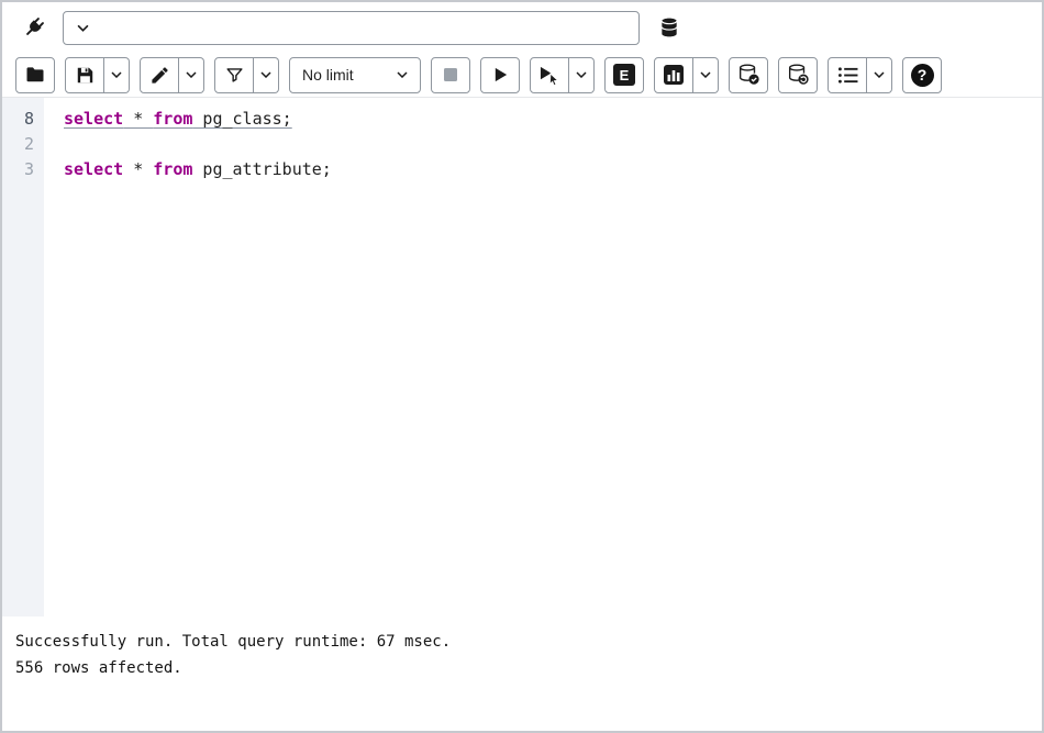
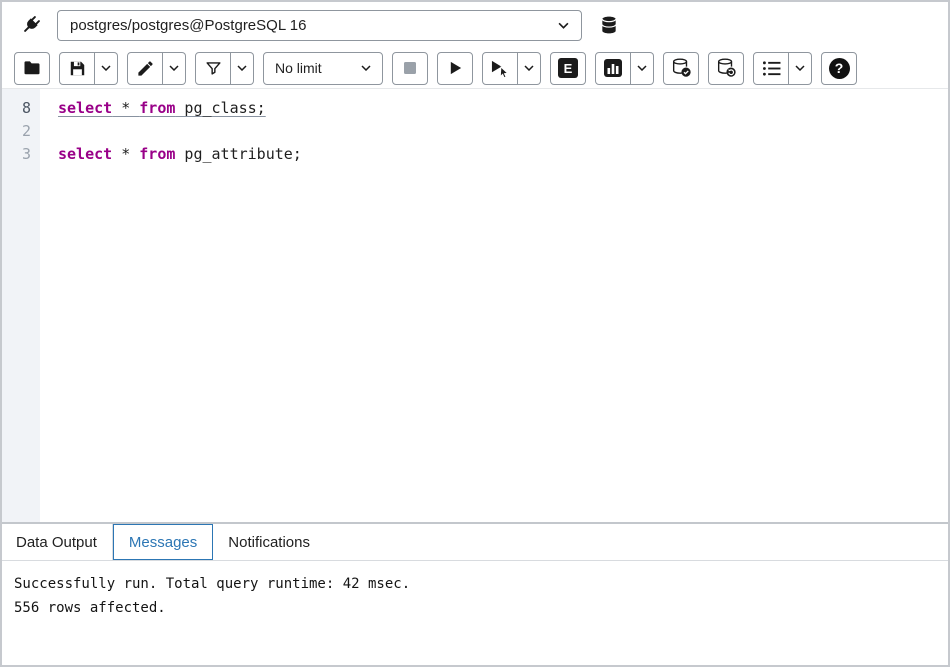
+ postgres/postgres@PostgreSQL 16
  No limit
  E
  ?
  8
  2
  3
  select * from pg_class;
  select * from pg_attribute;
+ Data Output
+ Messages
+ Notifications
- Successfully run. Total query runtime: 67 msec.
+ Successfully run. Total query runtime: 42 msec.
  556 rows affected.
